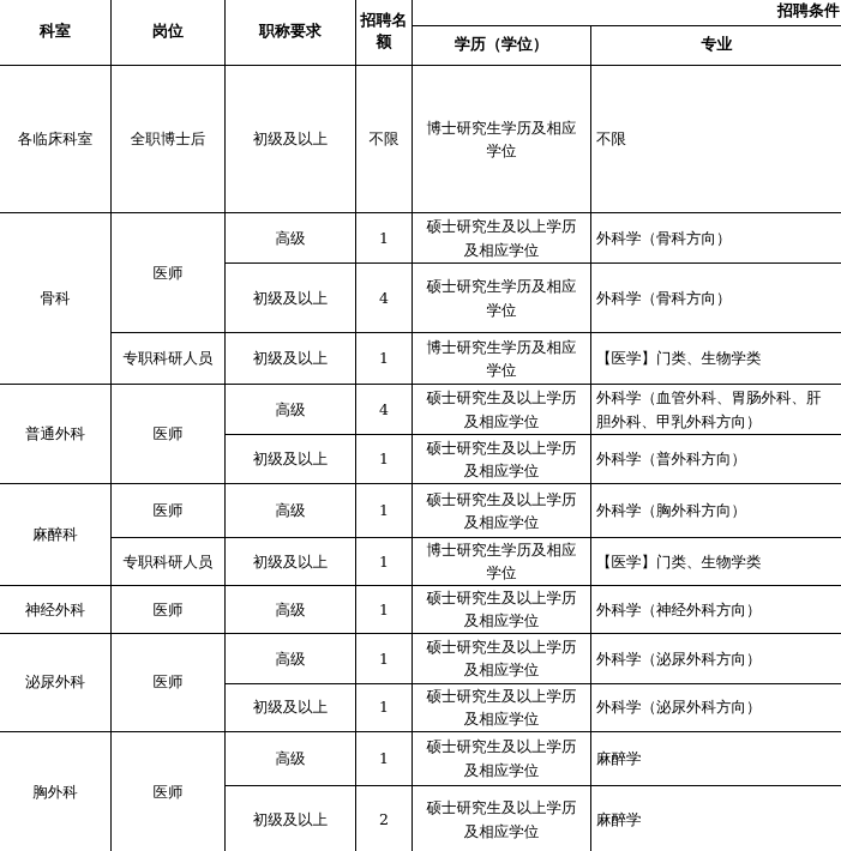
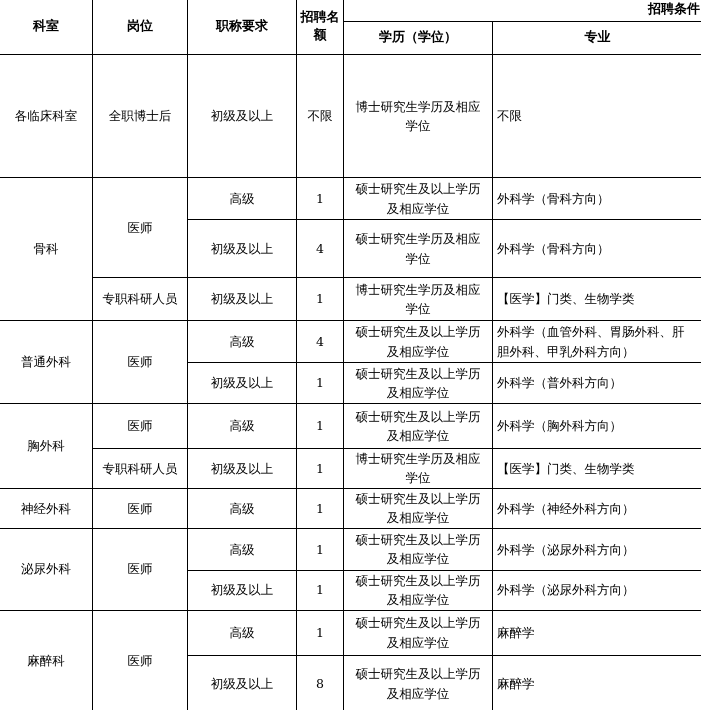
  科室	岗位	职称要求	招聘名额	招聘条件
  学历（学位）	专业
  各临床科室	全职博士后	初级及以上	不限	博士研究生学历及相应学位	不限
  骨科	医师	高级	1	硕士研究生及以上学历及相应学位	外科学（骨科方向）
  初级及以上	4	硕士研究生学历及相应学位	外科学（骨科方向）
  专职科研人员	初级及以上	1	博士研究生学历及相应学位	【医学】门类、生物学类
  普通外科	医师	高级	4	硕士研究生及以上学历及相应学位	外科学（血管外科、胃肠外科、肝胆外科、甲乳外科方向）
  初级及以上	1	硕士研究生及以上学历及相应学位	外科学（普外科方向）
- 麻醉科	医师	高级	1	硕士研究生及以上学历及相应学位	外科学（胸外科方向）
+ 胸外科	医师	高级	1	硕士研究生及以上学历及相应学位	外科学（胸外科方向）
  专职科研人员	初级及以上	1	博士研究生学历及相应学位	【医学】门类、生物学类
  神经外科	医师	高级	1	硕士研究生及以上学历及相应学位	外科学（神经外科方向）
  泌尿外科	医师	高级	1	硕士研究生及以上学历及相应学位	外科学（泌尿外科方向）
  初级及以上	1	硕士研究生及以上学历及相应学位	外科学（泌尿外科方向）
- 胸外科	医师	高级	1	硕士研究生及以上学历及相应学位	麻醉学
+ 麻醉科	医师	高级	1	硕士研究生及以上学历及相应学位	麻醉学
- 初级及以上	2	硕士研究生及以上学历及相应学位	麻醉学
+ 初级及以上	8	硕士研究生及以上学历及相应学位	麻醉学
